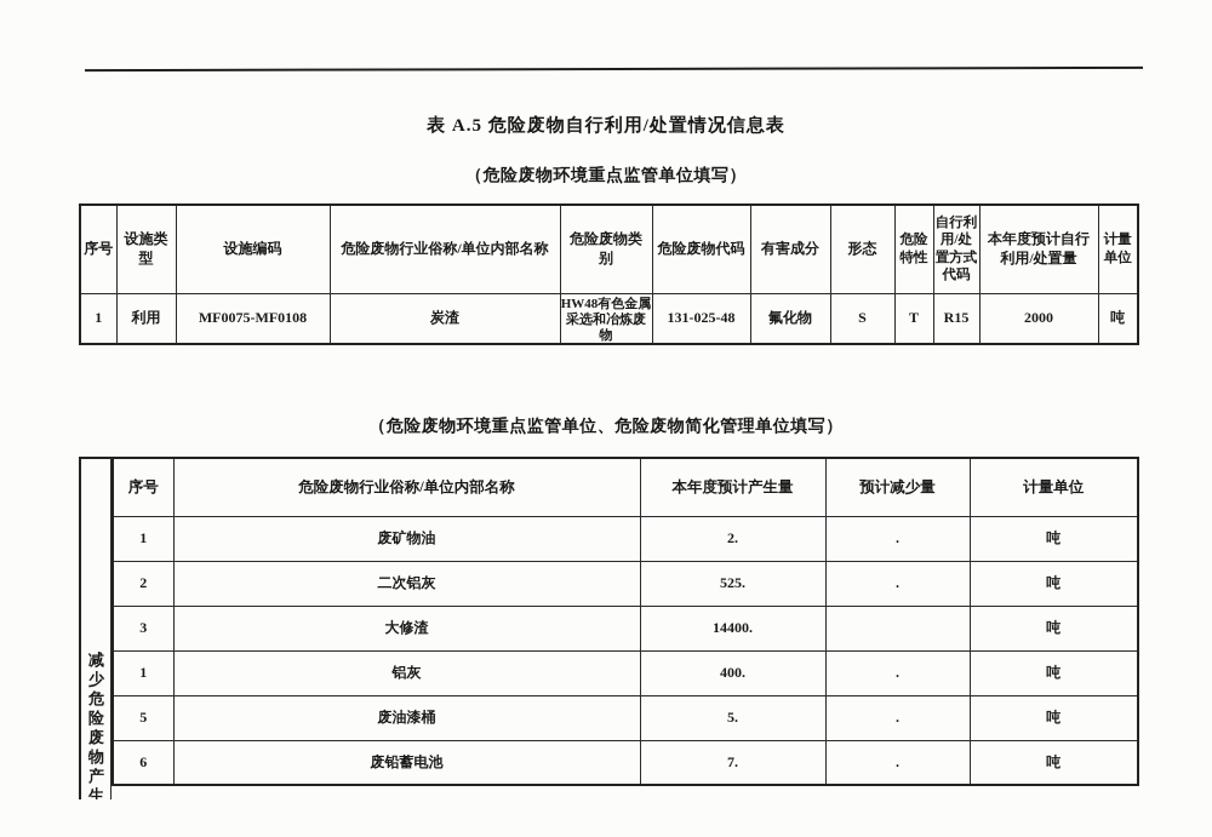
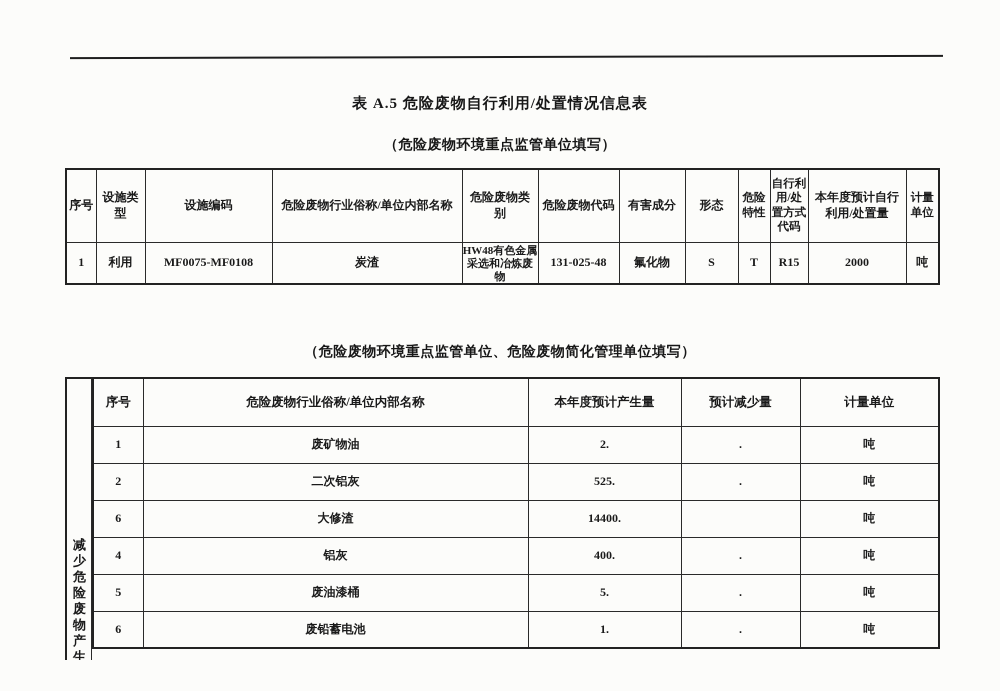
  表 A.5 危险废物自行利用/处置情况信息表
  （危险废物环境重点监管单位填写）
  序号	设施类型	设施编码	危险废物行业俗称/单位内部名称	危险废物类别	危险废物代码	有害成分	形态	危险特性	自行利用/处置方式代码	本年度预计自行利用/处置量	计量单位
  1	利用	MF0075-MF0108	炭渣	HW48有色金属采选和冶炼废物	131-025-48	氟化物	S	T	R15	2000	吨
  （危险废物环境重点监管单位、危险废物简化管理单位填写）
  减少危险废物产生
  序号	危险废物行业俗称/单位内部名称	本年度预计产生量	预计减少量	计量单位
  1	废矿物油	2.	.	吨
  2	二次铝灰	525.	.	吨
- 3	大修渣	14400.		吨
+ 6	大修渣	14400.		吨
- 1	铝灰	400.	.	吨
+ 4	铝灰	400.	.	吨
  5	废油漆桶	5.	.	吨
- 6	废铅蓄电池	7.	.	吨
+ 6	废铅蓄电池	1.	.	吨
